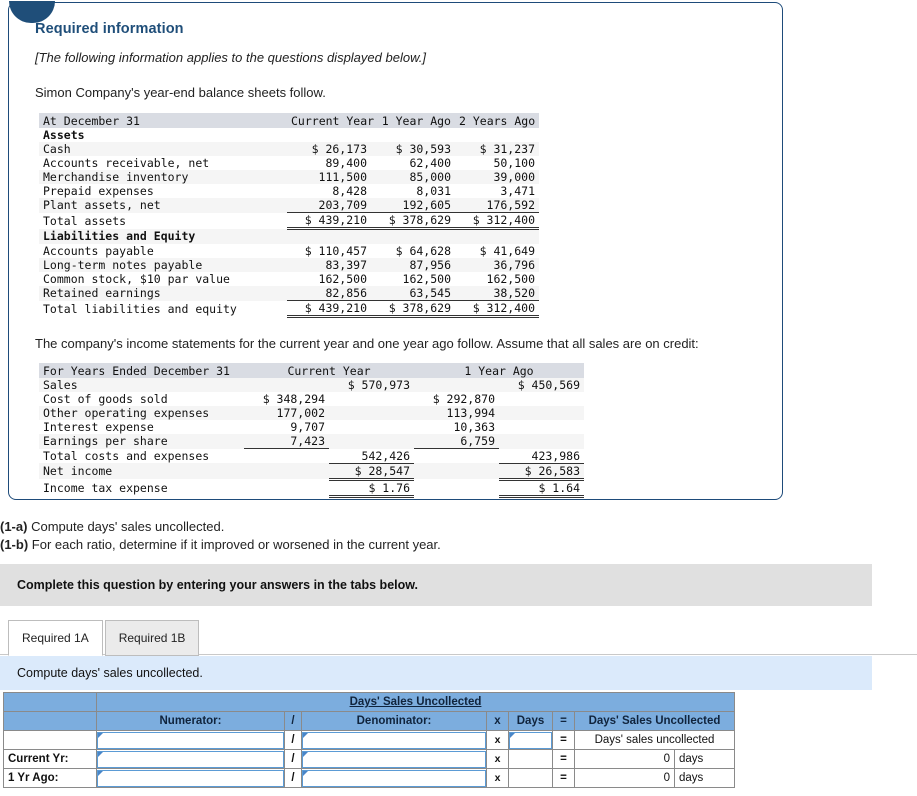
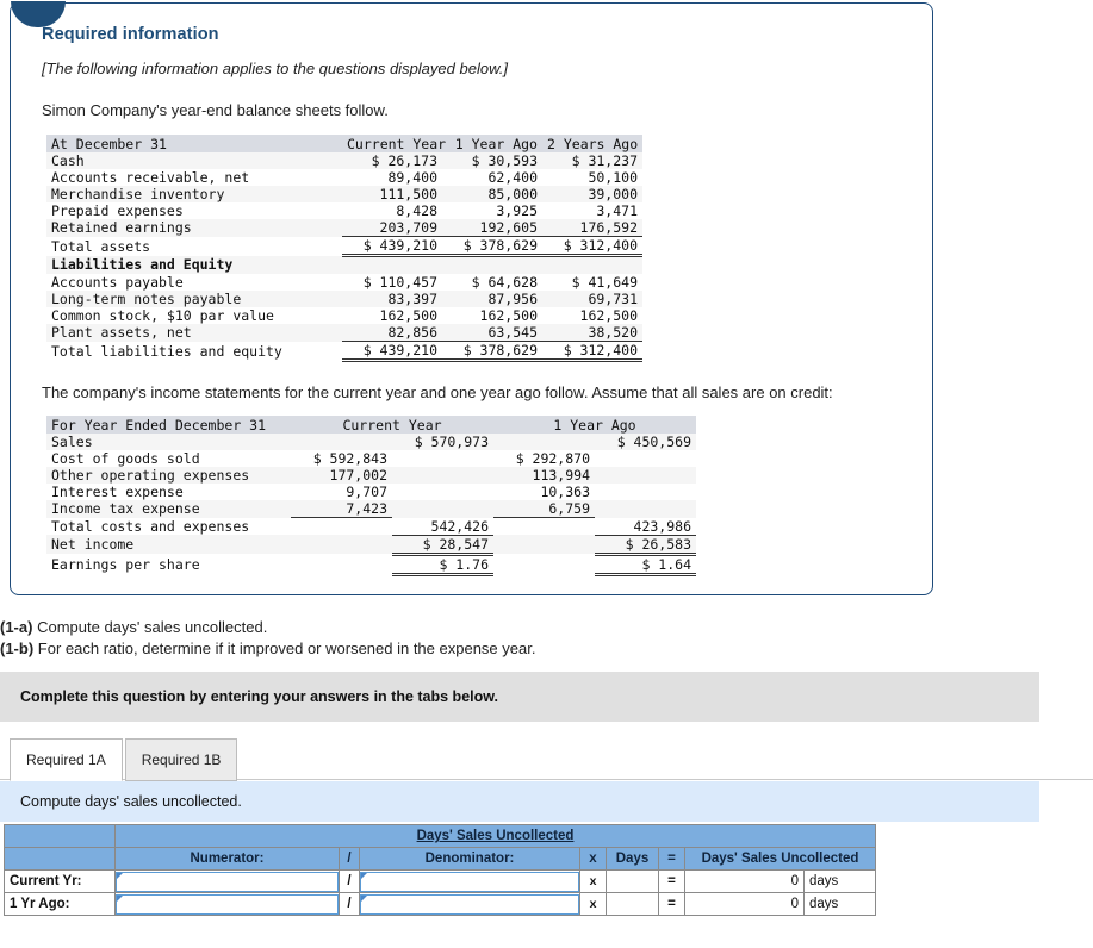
  Required information
  [The following information applies to the questions displayed below.]
  Simon Company's year-end balance sheets follow.
  At December 31	Current Year	1 Year Ago	2 Years Ago
- Assets
  Cash	$ 26,173	$ 30,593	$ 31,237
  Accounts receivable, net	89,400	62,400	50,100
  Merchandise inventory	111,500	85,000	39,000
- Prepaid expenses	8,428	8,031	3,471
+ Prepaid expenses	8,428	3,925	3,471
- Plant assets, net	203,709	192,605	176,592
+ Retained earnings	203,709	192,605	176,592
  Total assets	$ 439,210	$ 378,629	$ 312,400
  Liabilities and Equity
  Accounts payable	$ 110,457	$ 64,628	$ 41,649
- Long-term notes payable	83,397	87,956	36,796
+ Long-term notes payable	83,397	87,956	69,731
  Common stock, $10 par value	162,500	162,500	162,500
- Retained earnings	82,856	63,545	38,520
+ Plant assets, net	82,856	63,545	38,520
  Total liabilities and equity	$ 439,210	$ 378,629	$ 312,400
  The company's income statements for the current year and one year ago follow. Assume that all sales are on credit:
- For Years Ended December 31	Current Year	1 Year Ago
+ For Year Ended December 31	Current Year	1 Year Ago
  Sales		$ 570,973		$ 450,569
- Cost of goods sold	$ 348,294		$ 292,870
+ Cost of goods sold	$ 592,843		$ 292,870
  Other operating expenses	177,002		113,994
  Interest expense	9,707		10,363
- Earnings per share	7,423		6,759
+ Income tax expense	7,423		6,759
  Total costs and expenses		542,426		423,986
  Net income		$ 28,547		$ 26,583
- Income tax expense		$ 1.76		$ 1.64
+ Earnings per share		$ 1.76		$ 1.64
  (1-a) Compute days' sales uncollected.
- (1-b) For each ratio, determine if it improved or worsened in the current year.
+ (1-b) For each ratio, determine if it improved or worsened in the expense year.
  Complete this question by entering your answers in the tabs below.
  Required 1A
  Required 1B
  Compute days' sales uncollected.
  	Days' Sales Uncollected
  	Numerator:	/	Denominator:	x	Days	=	Days' Sales Uncollected
- 		/		x		=	Days' sales uncollected
  Current Yr:		/		x		=	0	days
  1 Yr Ago:		/		x		=	0	days
